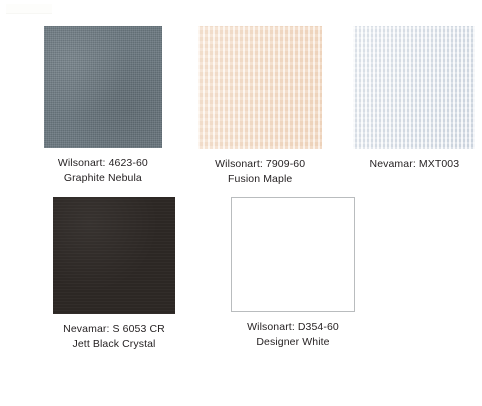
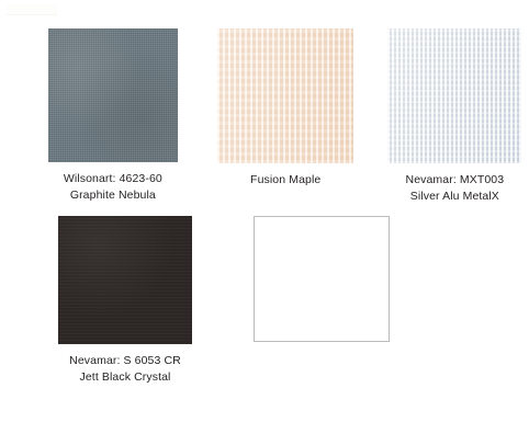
  Wilsonart: 4623-60
  Graphite Nebula
- Wilsonart: 7909-60
  Fusion Maple
  Nevamar: MXT003
+ Silver Alu MetalX
  Nevamar: S 6053 CR
  Jett Black Crystal
- Wilsonart: D354-60
- Designer White
